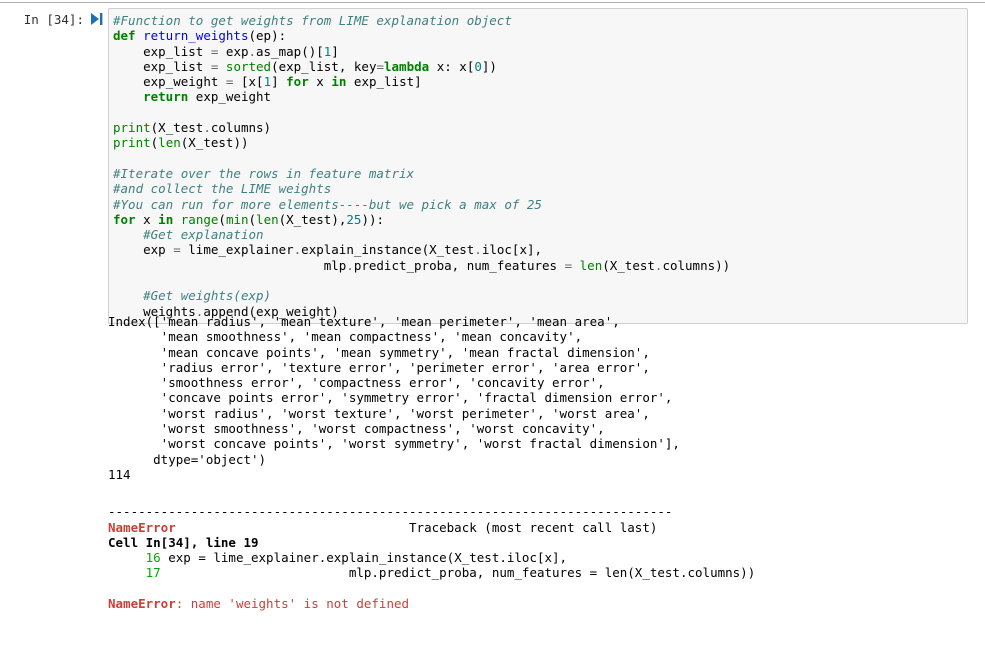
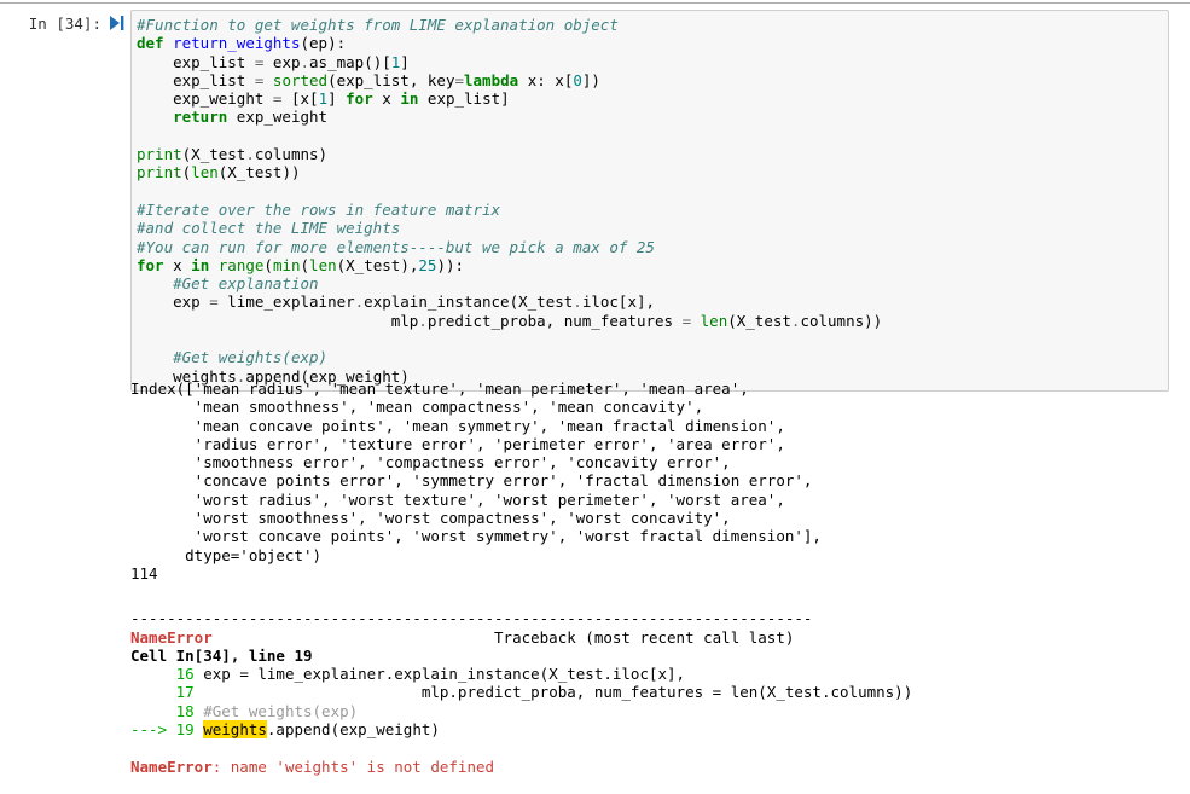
  In [34]:
  #Function to get weights from LIME explanation object def return_weights(ep): exp_list = exp.as_map()[1] exp_list = sorted(exp_list, key=lambda x: x[0]) exp_weight = [x[1] for x in exp_list] return exp_weight print(X_test.columns) print(len(X_test)) #Iterate over the rows in feature matrix #and collect the LIME weights #You can run for more elements----but we pick a max of 25 for x in range(min(len(X_test),25)): #Get explanation exp = lime_explainer.explain_instance(X_test.iloc[x], mlp.predict_proba, num_features = len(X_test.columns)) #Get weights(exp) weights.append(exp_weight)
  Index(['mean radius', 'mean texture', 'mean perimeter', 'mean area',
  'mean smoothness', 'mean compactness', 'mean concavity',
  'mean concave points', 'mean symmetry', 'mean fractal dimension',
  'radius error', 'texture error', 'perimeter error', 'area error',
  'smoothness error', 'compactness error', 'concavity error',
  'concave points error', 'symmetry error', 'fractal dimension error',
  'worst radius', 'worst texture', 'worst perimeter', 'worst area',
  'worst smoothness', 'worst compactness', 'worst concavity',
  'worst concave points', 'worst symmetry', 'worst fractal dimension'],
  dtype='object')
  114
  ---------------------------------------------------------------------------
  NameError Traceback (most recent call last)
  Cell In[34], line 19
  16 exp = lime_explainer.explain_instance(X_test.iloc[x],
  17 mlp.predict_proba, num_features = len(X_test.columns))
+ 18 #Get weights(exp)
+ ---> 19 weights.append(exp_weight)
  NameError: name 'weights' is not defined
